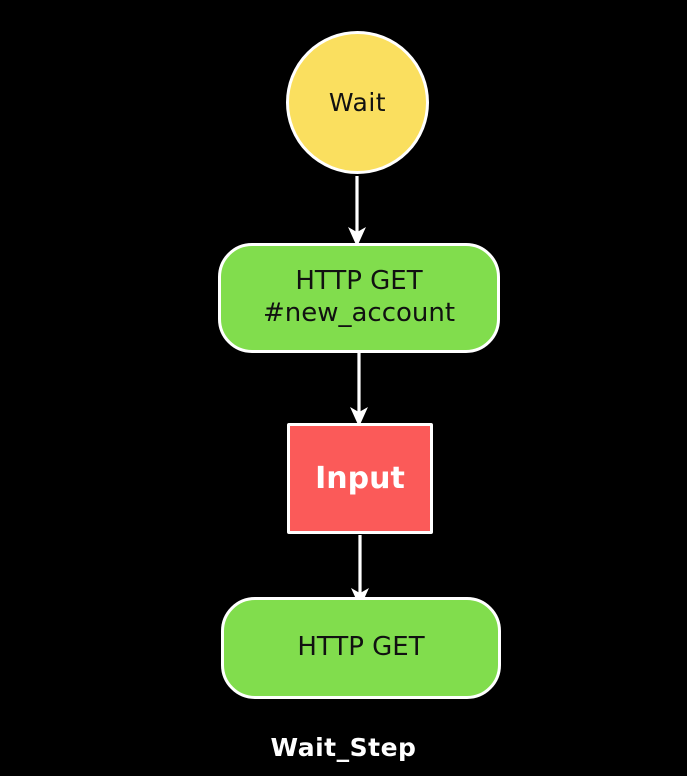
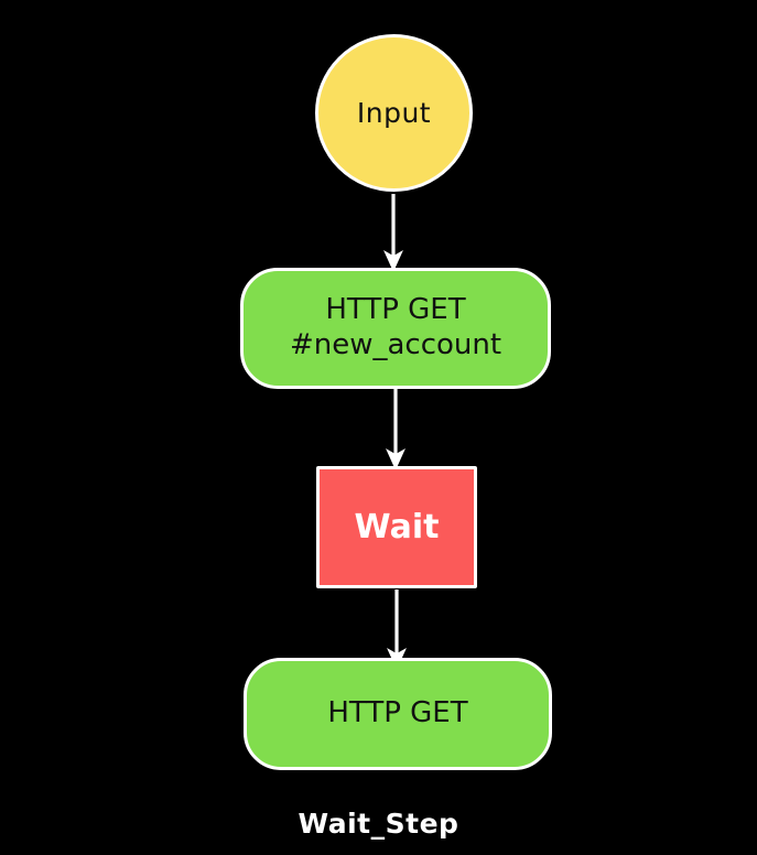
- Wait
+ Input
  HTTP GET
  #new_account
- Input
+ Wait
  HTTP GET
  Wait_Step
